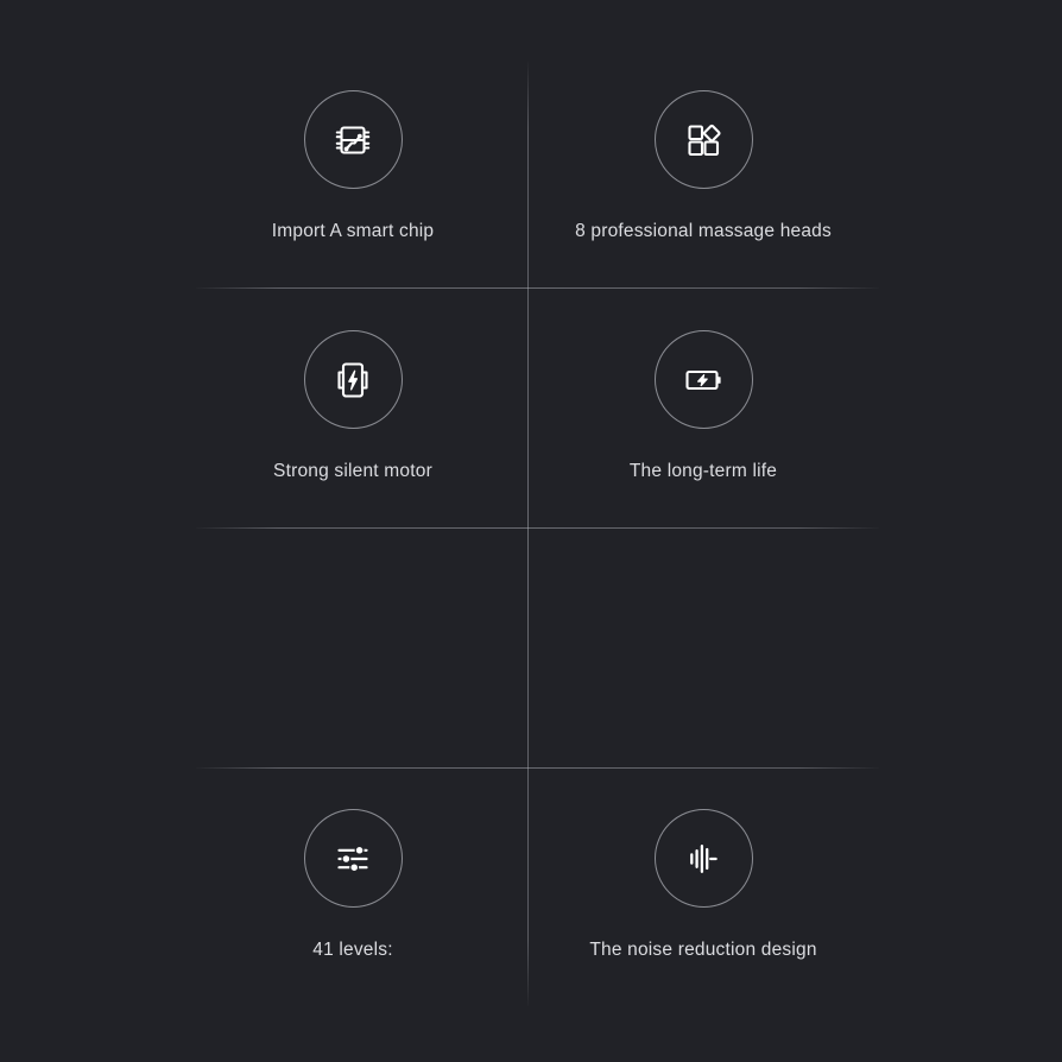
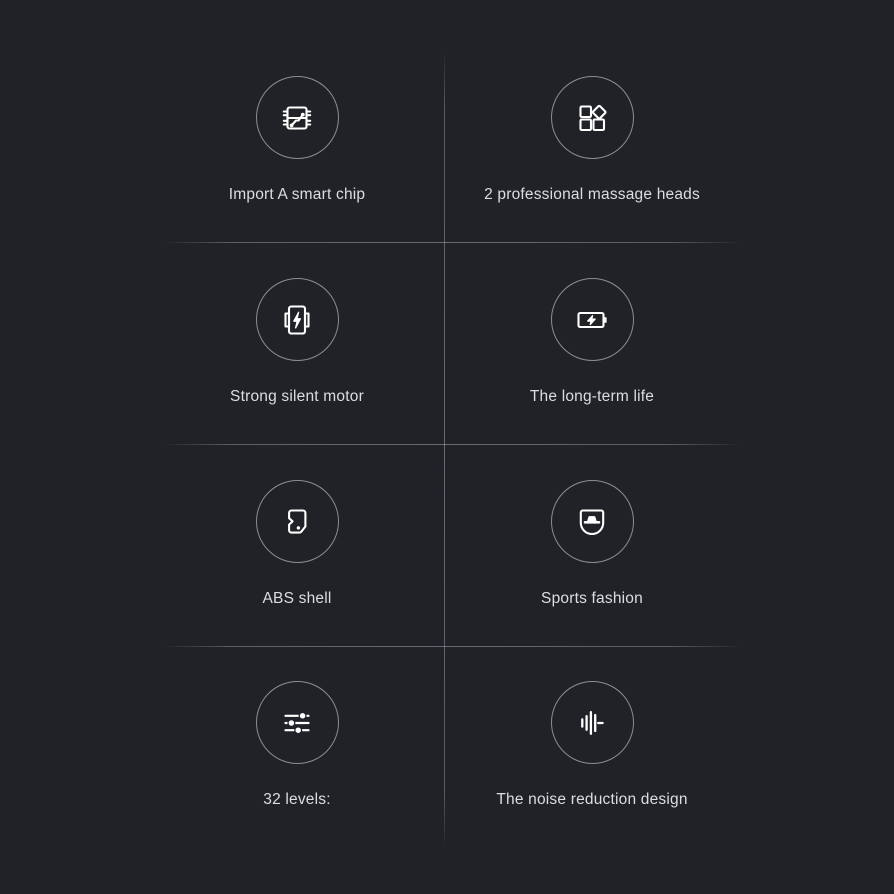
  Import A smart chip
- 8 professional massage heads
+ 2 professional massage heads
  Strong silent motor
  The long-term life
+ ABS shell
+ Sports fashion
- 41 levels:
+ 32 levels:
  The noise reduction design
